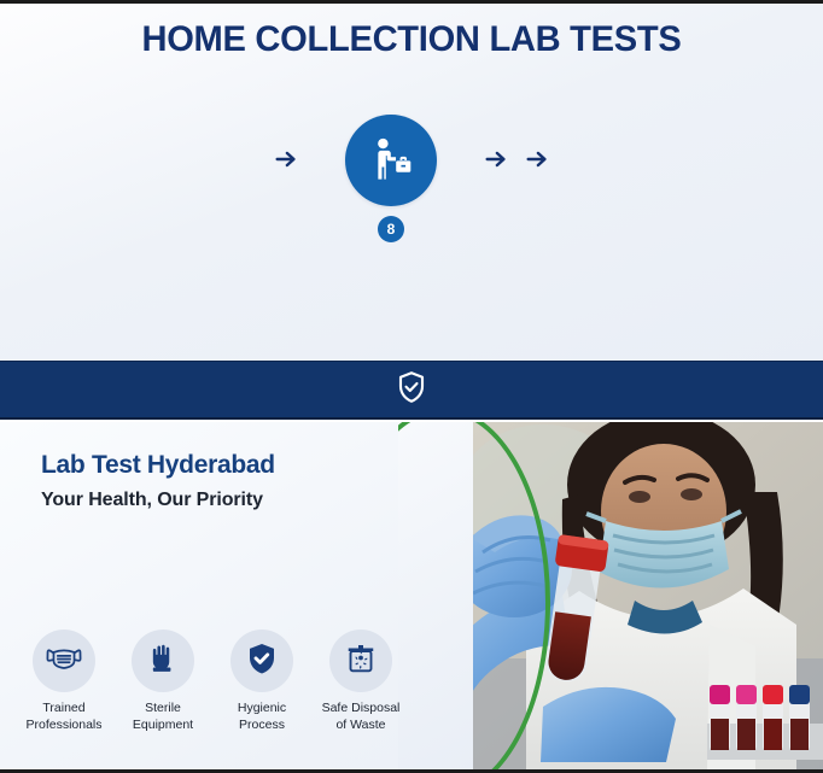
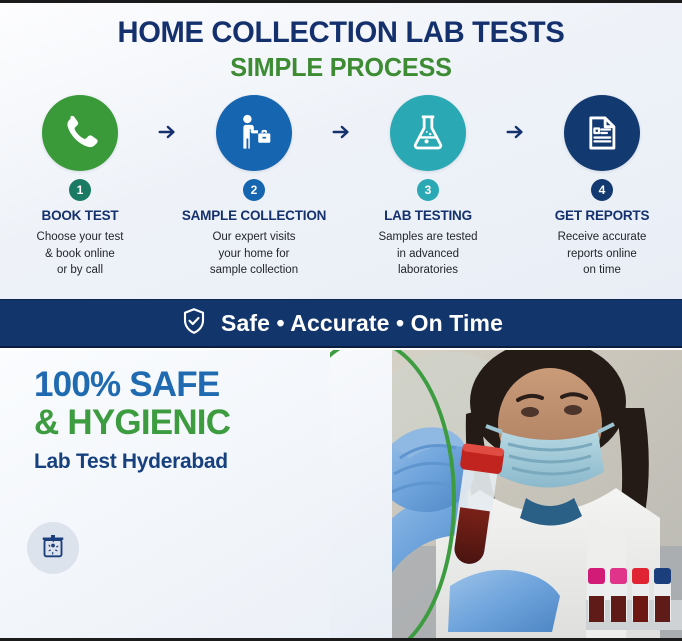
  HOME COLLECTION LAB TESTS
+ SIMPLE PROCESS
+ 1
+ BOOK TEST
+ Choose your test
+ & book online
+ or by call
- 8
+ 2
+ SAMPLE COLLECTION
+ Our expert visits
+ your home for
+ sample collection
+ 3
+ LAB TESTING
+ Samples are tested
+ in advanced
+ laboratories
+ 4
+ GET REPORTS
+ Receive accurate
+ reports online
+ on time
+ Safe • Accurate • On Time
+ 100% SAFE
+ & HYGIENIC
  Lab Test Hyderabad
- Your Health, Our Priority
- Trained
- Professionals
- Sterile
- Equipment
- Hygienic
- Process
- Safe Disposal
- of Waste
